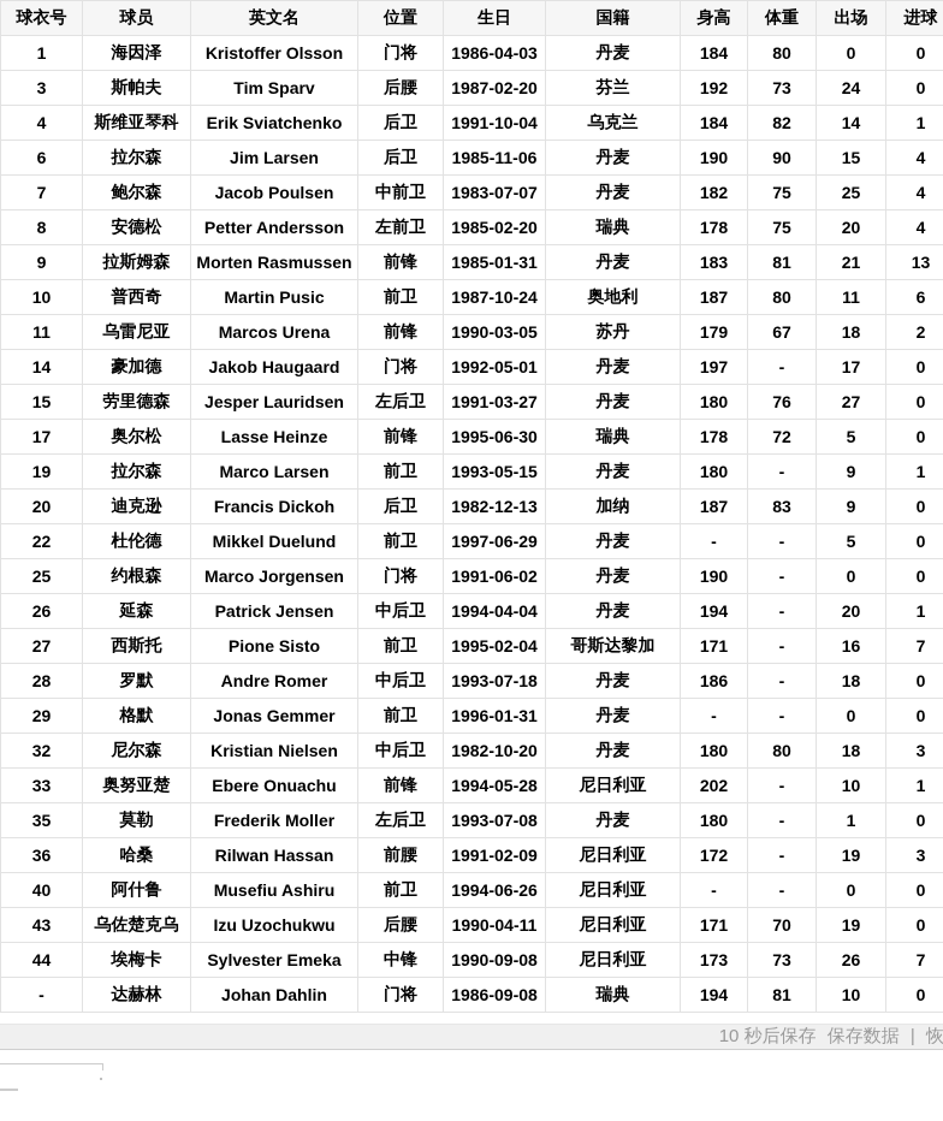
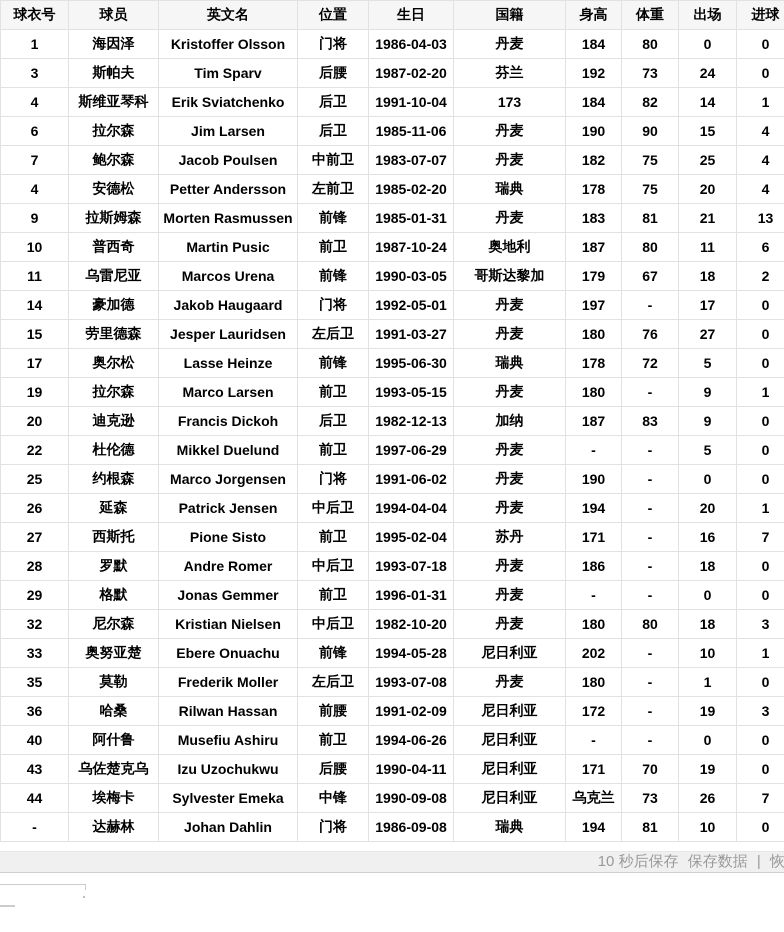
  球衣号	球员	英文名	位置	生日	国籍	身高	体重	出场	进球
  1	海因泽	Kristoffer Olsson	门将	1986-04-03	丹麦	184	80	0	0
  3	斯帕夫	Tim Sparv	后腰	1987-02-20	芬兰	192	73	24	0
- 4	斯维亚琴科	Erik Sviatchenko	后卫	1991-10-04	乌克兰	184	82	14	1
+ 4	斯维亚琴科	Erik Sviatchenko	后卫	1991-10-04	173	184	82	14	1
  6	拉尔森	Jim Larsen	后卫	1985-11-06	丹麦	190	90	15	4
  7	鲍尔森	Jacob Poulsen	中前卫	1983-07-07	丹麦	182	75	25	4
- 8	安德松	Petter Andersson	左前卫	1985-02-20	瑞典	178	75	20	4
+ 4	安德松	Petter Andersson	左前卫	1985-02-20	瑞典	178	75	20	4
  9	拉斯姆森	Morten Rasmussen	前锋	1985-01-31	丹麦	183	81	21	13
  10	普西奇	Martin Pusic	前卫	1987-10-24	奥地利	187	80	11	6
- 11	乌雷尼亚	Marcos Urena	前锋	1990-03-05	苏丹	179	67	18	2
+ 11	乌雷尼亚	Marcos Urena	前锋	1990-03-05	哥斯达黎加	179	67	18	2
  14	豪加德	Jakob Haugaard	门将	1992-05-01	丹麦	197	-	17	0
  15	劳里德森	Jesper Lauridsen	左后卫	1991-03-27	丹麦	180	76	27	0
  17	奥尔松	Lasse Heinze	前锋	1995-06-30	瑞典	178	72	5	0
  19	拉尔森	Marco Larsen	前卫	1993-05-15	丹麦	180	-	9	1
  20	迪克逊	Francis Dickoh	后卫	1982-12-13	加纳	187	83	9	0
  22	杜伦德	Mikkel Duelund	前卫	1997-06-29	丹麦	-	-	5	0
  25	约根森	Marco Jorgensen	门将	1991-06-02	丹麦	190	-	0	0
  26	延森	Patrick Jensen	中后卫	1994-04-04	丹麦	194	-	20	1
- 27	西斯托	Pione Sisto	前卫	1995-02-04	哥斯达黎加	171	-	16	7
+ 27	西斯托	Pione Sisto	前卫	1995-02-04	苏丹	171	-	16	7
  28	罗默	Andre Romer	中后卫	1993-07-18	丹麦	186	-	18	0
  29	格默	Jonas Gemmer	前卫	1996-01-31	丹麦	-	-	0	0
  32	尼尔森	Kristian Nielsen	中后卫	1982-10-20	丹麦	180	80	18	3
  33	奥努亚楚	Ebere Onuachu	前锋	1994-05-28	尼日利亚	202	-	10	1
  35	莫勒	Frederik Moller	左后卫	1993-07-08	丹麦	180	-	1	0
  36	哈桑	Rilwan Hassan	前腰	1991-02-09	尼日利亚	172	-	19	3
  40	阿什鲁	Musefiu Ashiru	前卫	1994-06-26	尼日利亚	-	-	0	0
  43	乌佐楚克乌	Izu Uzochukwu	后腰	1990-04-11	尼日利亚	171	70	19	0
- 44	埃梅卡	Sylvester Emeka	中锋	1990-09-08	尼日利亚	173	73	26	7
+ 44	埃梅卡	Sylvester Emeka	中锋	1990-09-08	尼日利亚	乌克兰	73	26	7
  -	达赫林	Johan Dahlin	门将	1986-09-08	瑞典	194	81	10	0
  10 秒后保存 保存数据 | 恢
